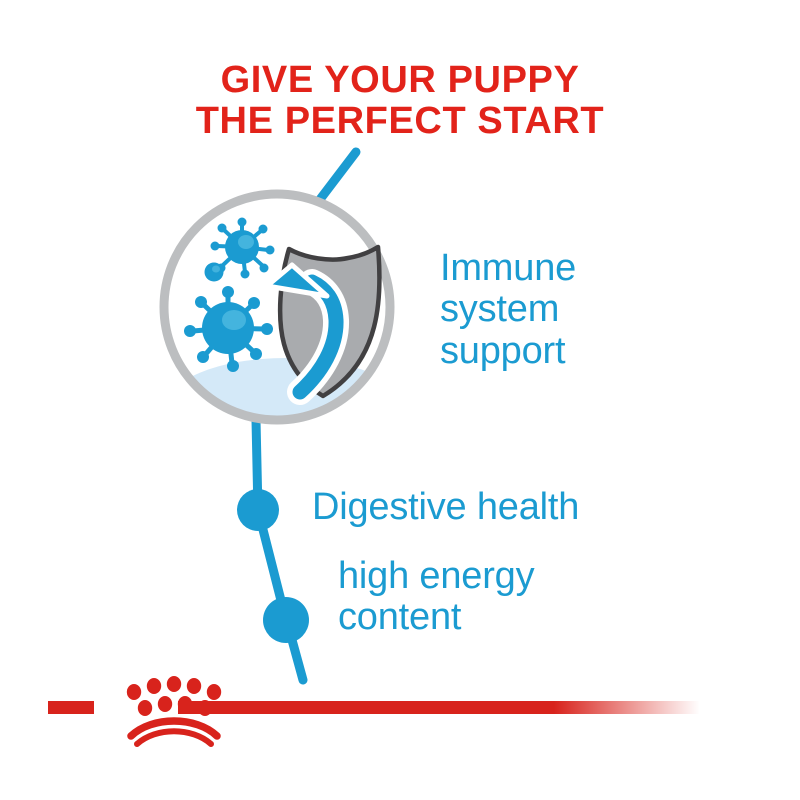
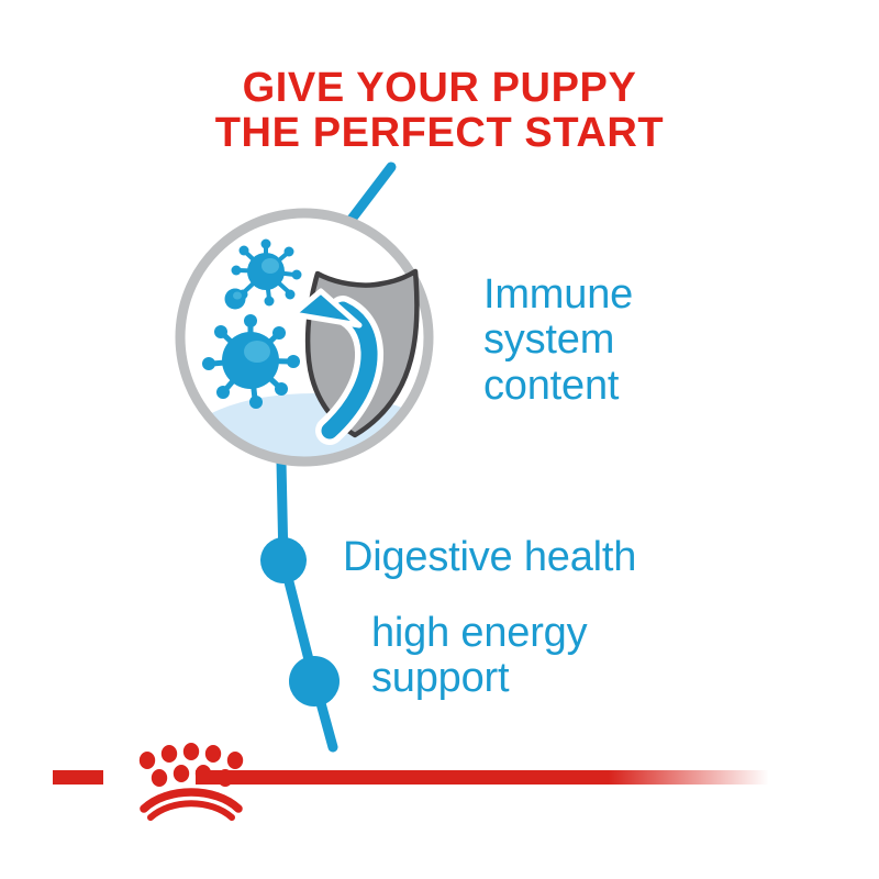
  GIVE YOUR PUPPY
  THE PERFECT START
  Immune
  system
- support
+ content
  Digestive health
  high energy
- content
+ support
